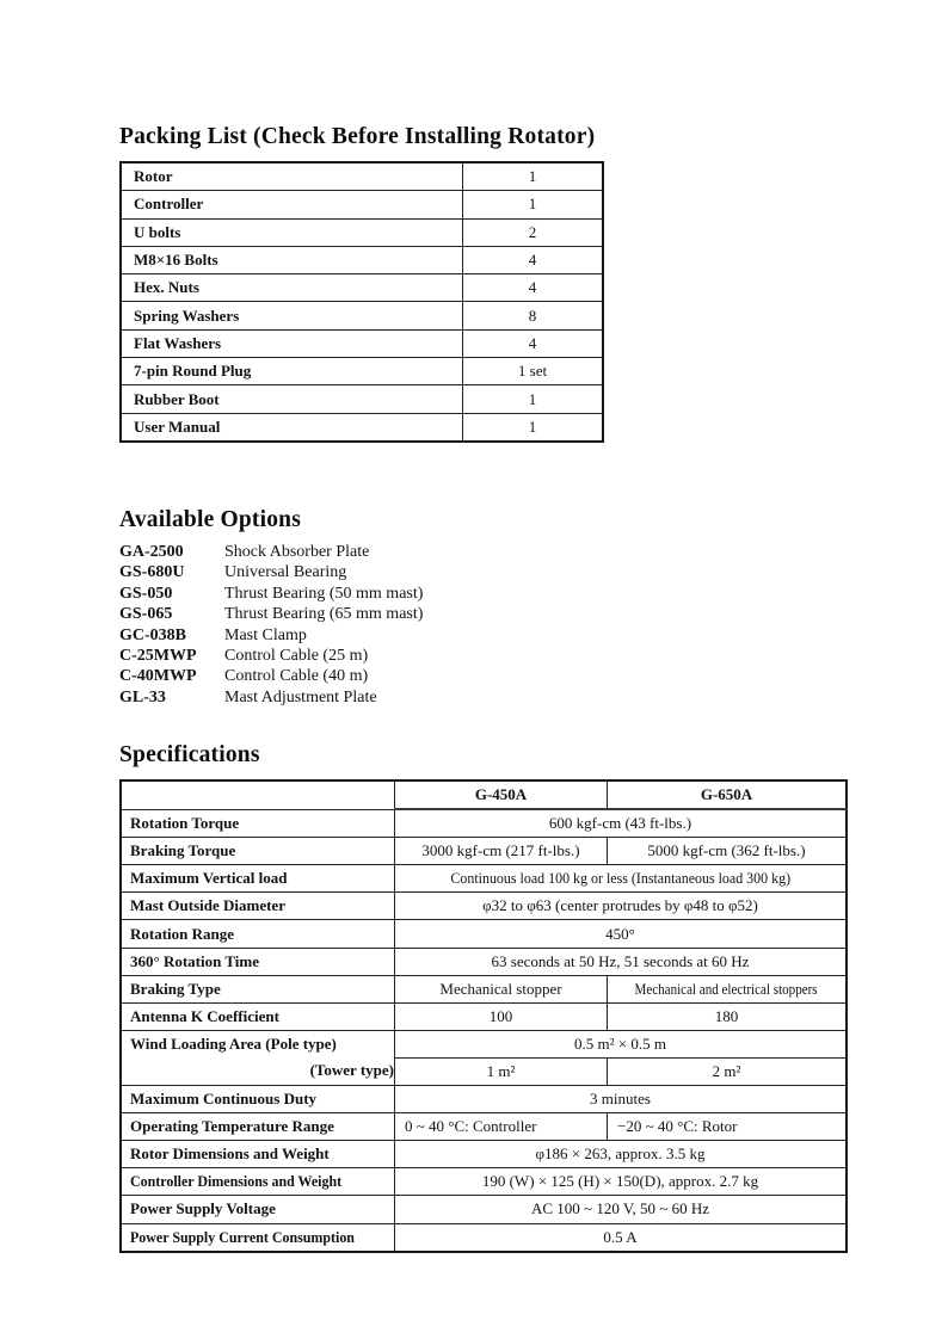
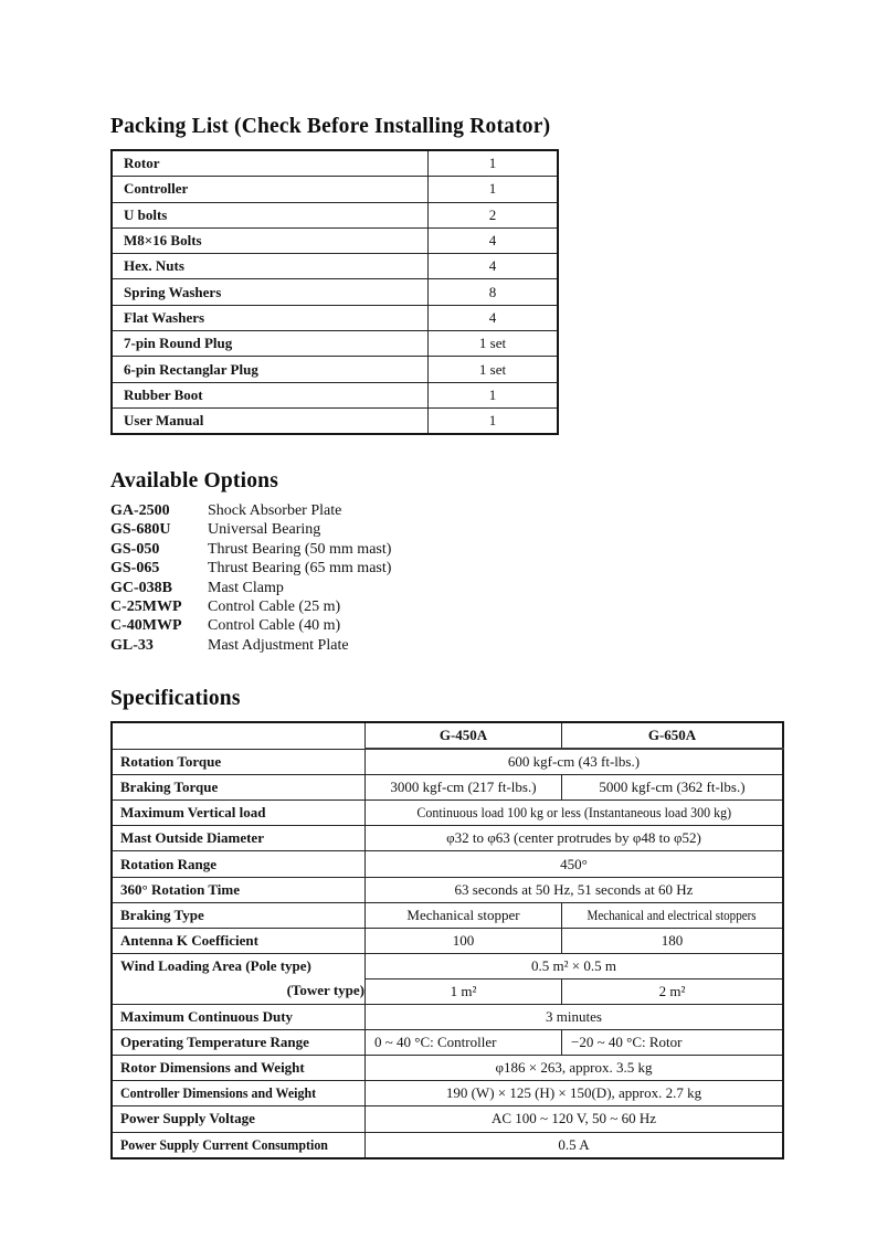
  Packing List (Check Before Installing Rotator)
  Rotor	1
  Controller	1
  U bolts	2
  M8×16 Bolts	4
  Hex. Nuts	4
  Spring Washers	8
  Flat Washers	4
  7-pin Round Plug	1 set
+ 6-pin Rectanglar Plug	1 set
  Rubber Boot	1
  User Manual	1
  Available Options
  GA-2500 Shock Absorber Plate
  GS-680U Universal Bearing
  GS-050 Thrust Bearing (50 mm mast)
  GS-065 Thrust Bearing (65 mm mast)
  GC-038B Mast Clamp
  C-25MWP Control Cable (25 m)
  C-40MWP Control Cable (40 m)
  GL-33 Mast Adjustment Plate
  Specifications
  	G-450A	G-650A
  Rotation Torque	600 kgf-cm (43 ft-lbs.)
  Braking Torque	3000 kgf-cm (217 ft-lbs.)	5000 kgf-cm (362 ft-lbs.)
  Maximum Vertical load	Continuous load 100 kg or less (Instantaneous load 300 kg)
  Mast Outside Diameter	φ32 to φ63 (center protrudes by φ48 to φ52)
  Rotation Range	450°
  360° Rotation Time	63 seconds at 50 Hz, 51 seconds at 60 Hz
  Braking Type	Mechanical stopper	Mechanical and electrical stoppers
  Antenna K Coefficient	100	180
  Wind Loading Area (Pole type) (Tower type)	0.5 m² × 0.5 m
  1 m²	2 m²
  Maximum Continuous Duty	3 minutes
  Operating Temperature Range	0 ~ 40 °C: Controller	−20 ~ 40 °C: Rotor
  Rotor Dimensions and Weight	φ186 × 263, approx. 3.5 kg
  Controller Dimensions and Weight	190 (W) × 125 (H) × 150(D), approx. 2.7 kg
  Power Supply Voltage	AC 100 ~ 120 V, 50 ~ 60 Hz
  Power Supply Current Consumption	0.5 A
